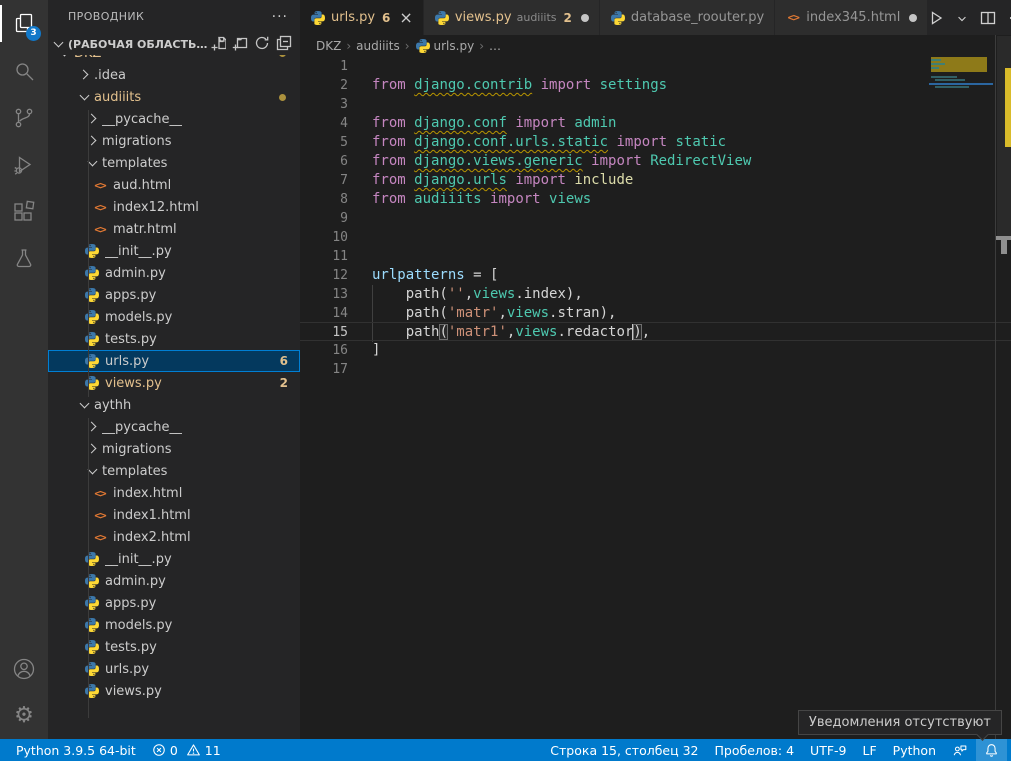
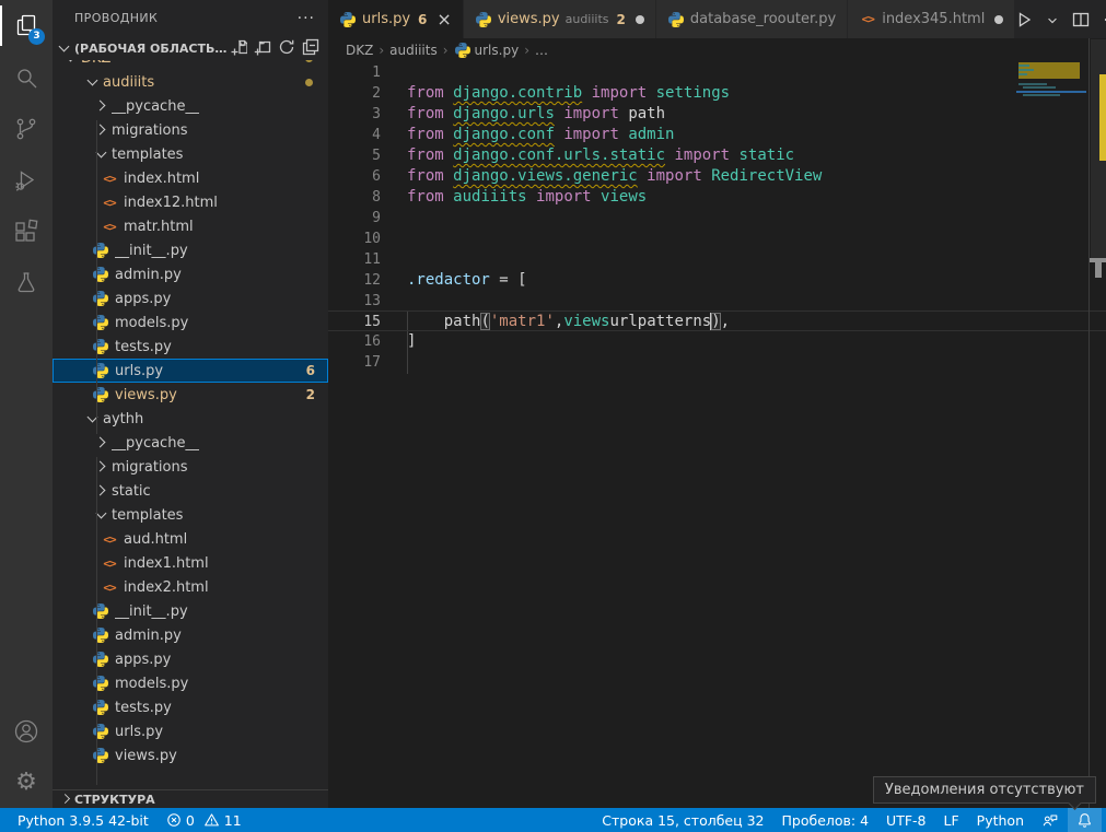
  3
  ⚙
  ПРОВОДНИК
  ···
  (РАБОЧАЯ ОБЛАСТЬ) .
- .idea
  audiiits
  __pycache__
  migrations
  templates
  <>
- aud.html
+ index.html
  <>
  index12.html
  <>
  matr.html
  __init__.py
  admin.py
  apps.py
  models.py
  tests.py
  urls.py
  6
  views.py
  2
  aythh
  __pycache__
  migrations
+ static
  templates
  <>
- index.html
+ aud.html
  <>
  index1.html
  <>
  index2.html
  __init__.py
  admin.py
  apps.py
  models.py
  tests.py
  urls.py
  views.py
+ СТРУКТУРА
  urls.py
  6
  ×
  views.py
  audiiits
  2
  database_roouter.py
  <>
  index345.html
  DKZ
  ›
  audiiits
  ›
  urls.py
  ›
  …
  1
  2
  from django.contrib import settings
  3
+ from django.urls import path
  4
  from django.conf import admin
  5
  from django.conf.urls.static import static
  6
  from django.views.generic import RedirectView
- 7
- from django.urls import include
  8
  from audiiits import views
  9
  10
  11
  12
- urlpatterns = [
+ .redactor = [
  13
- path('',views.index),
- 14
- path('matr',views.stran),
  15
- path('matr1',views.redactor),
+ path('matr1',viewsurlpatterns),
  16
  ]
  17
- Python 3.9.5 64-bit
+ Python 3.9.5 42-bit
  0
  11
  Строка 15, столбец 32
  Пробелов: 4
- UTF-9
+ UTF-8
  LF
  Python
  Уведомления отсутствуют
